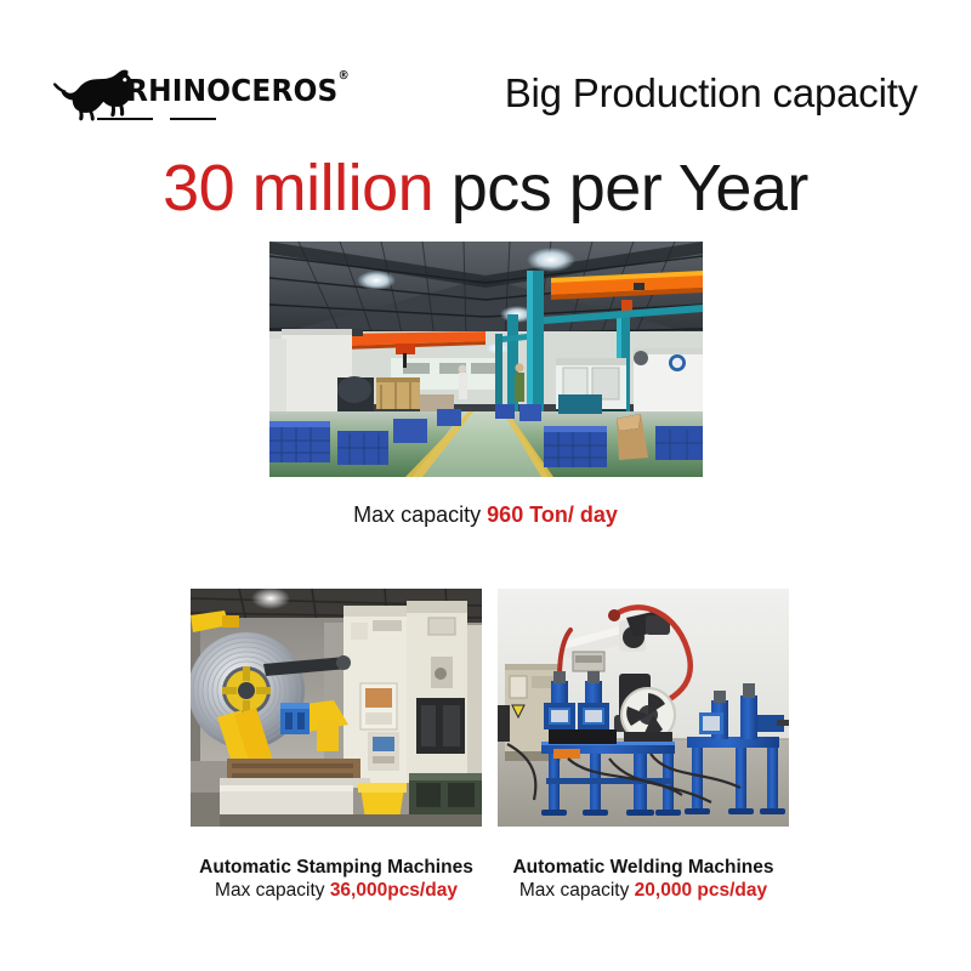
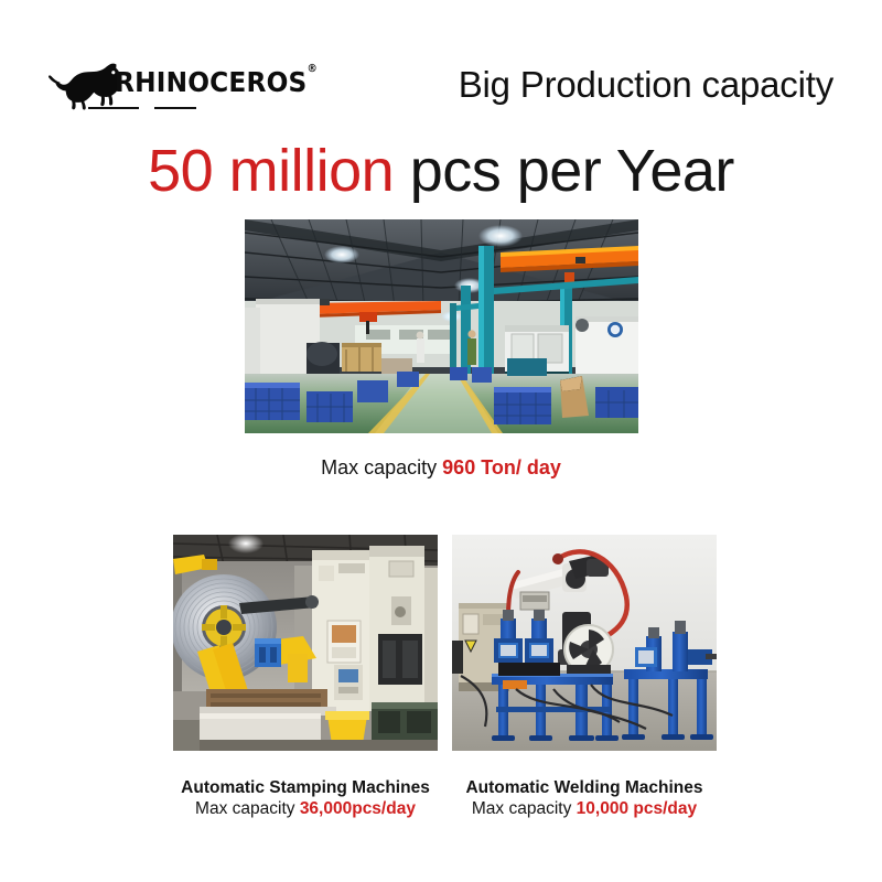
  RHINOCEROS®
  Big Production capacity
- 30 million pcs per Year
+ 50 million pcs per Year
  Max capacity 960 Ton/ day
  Automatic Stamping Machines
  Max capacity 36,000pcs/day
  Automatic Welding Machines
- Max capacity 20,000 pcs/day
+ Max capacity 10,000 pcs/day
